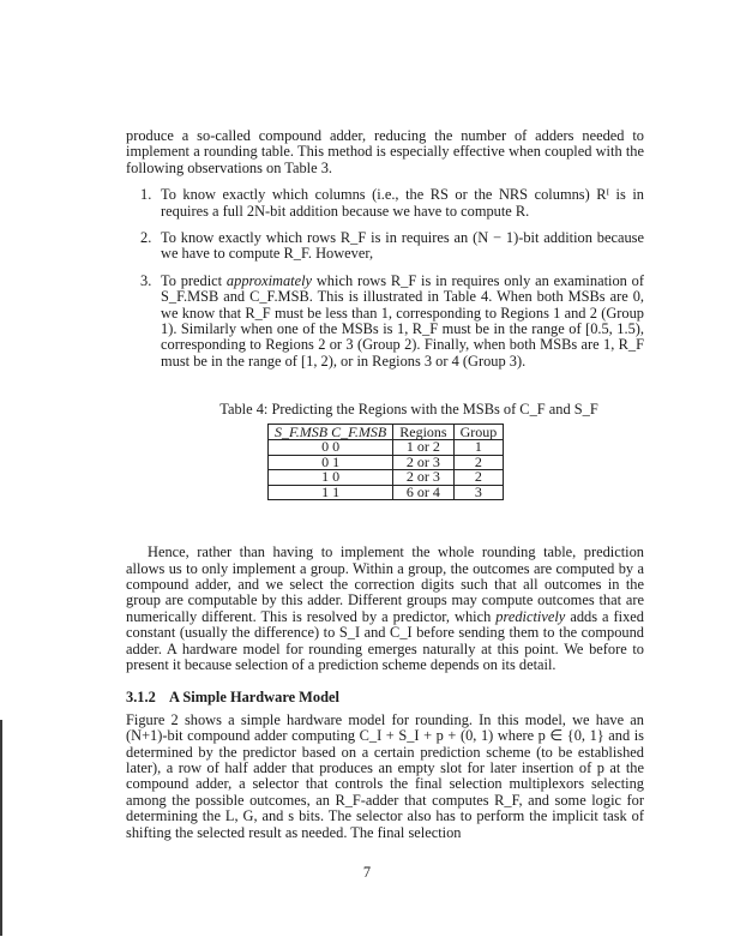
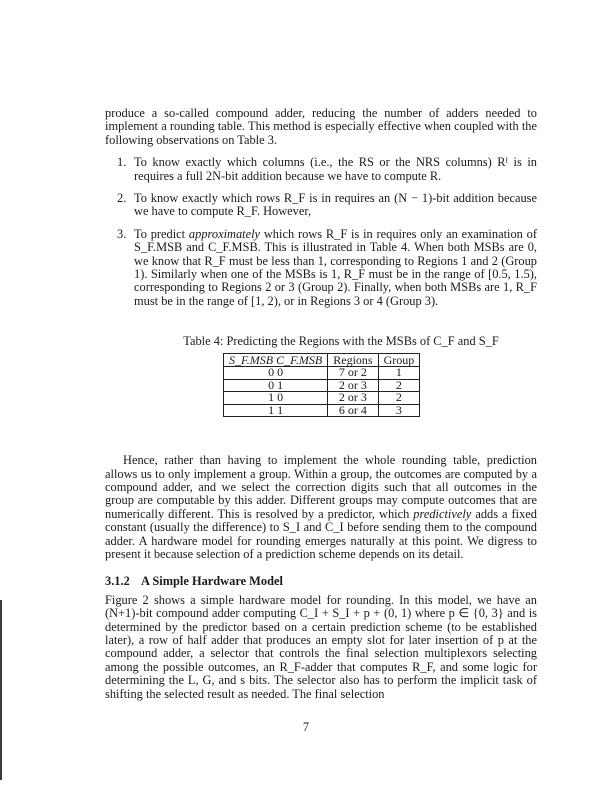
  produce a so-called compound adder, reducing the number of adders needed to implement a rounding table. This method is especially effective when coupled with the following observations on Table 3.
  1.
  To know exactly which columns (i.e., the RS or the NRS columns) Rᴵ is in requires a full 2N-bit addition because we have to compute R.
  2.
  To know exactly which rows R_F is in requires an (N − 1)-bit addition because we have to compute R_F. However,
  3.
  To predict approximately which rows R_F is in requires only an examination of S_F.MSB and C_F.MSB. This is illustrated in Table 4. When both MSBs are 0, we know that R_F must be less than 1, corresponding to Regions 1 and 2 (Group 1). Similarly when one of the MSBs is 1, R_F must be in the range of [0.5, 1.5), corresponding to Regions 2 or 3 (Group 2). Finally, when both MSBs are 1, R_F must be in the range of [1, 2), or in Regions 3 or 4 (Group 3).
  Table 4: Predicting the Regions with the MSBs of C_F and S_F
  S_F.MSB C_F.MSB	Regions	Group
- 0 0	1 or 2	1
+ 0 0	7 or 2	1
  0 1	2 or 3	2
  1 0	2 or 3	2
  1 1	6 or 4	3
- Hence, rather than having to implement the whole rounding table, prediction allows us to only implement a group. Within a group, the outcomes are computed by a compound adder, and we select the correction digits such that all outcomes in the group are computable by this adder. Different groups may compute outcomes that are numerically different. This is resolved by a predictor, which predictively adds a fixed constant (usually the difference) to S_I and C_I before sending them to the compound adder. A hardware model for rounding emerges naturally at this point. We before to present it because selection of a prediction scheme depends on its detail.
+ Hence, rather than having to implement the whole rounding table, prediction allows us to only implement a group. Within a group, the outcomes are computed by a compound adder, and we select the correction digits such that all outcomes in the group are computable by this adder. Different groups may compute outcomes that are numerically different. This is resolved by a predictor, which predictively adds a fixed constant (usually the difference) to S_I and C_I before sending them to the compound adder. A hardware model for rounding emerges naturally at this point. We digress to present it because selection of a prediction scheme depends on its detail.
  3.1.2 A Simple Hardware Model
- Figure 2 shows a simple hardware model for rounding. In this model, we have an (N+1)-bit compound adder computing C_I + S_I + p + (0, 1) where p ∈ {0, 1} and is determined by the predictor based on a certain prediction scheme (to be established later), a row of half adder that produces an empty slot for later insertion of p at the compound adder, a selector that controls the final selection multiplexors selecting among the possible outcomes, an R_F-adder that computes R_F, and some logic for determining the L, G, and s bits. The selector also has to perform the implicit task of shifting the selected result as needed. The final selection
+ Figure 2 shows a simple hardware model for rounding. In this model, we have an (N+1)-bit compound adder computing C_I + S_I + p + (0, 1) where p ∈ {0, 3} and is determined by the predictor based on a certain prediction scheme (to be established later), a row of half adder that produces an empty slot for later insertion of p at the compound adder, a selector that controls the final selection multiplexors selecting among the possible outcomes, an R_F-adder that computes R_F, and some logic for determining the L, G, and s bits. The selector also has to perform the implicit task of shifting the selected result as needed. The final selection
  7
